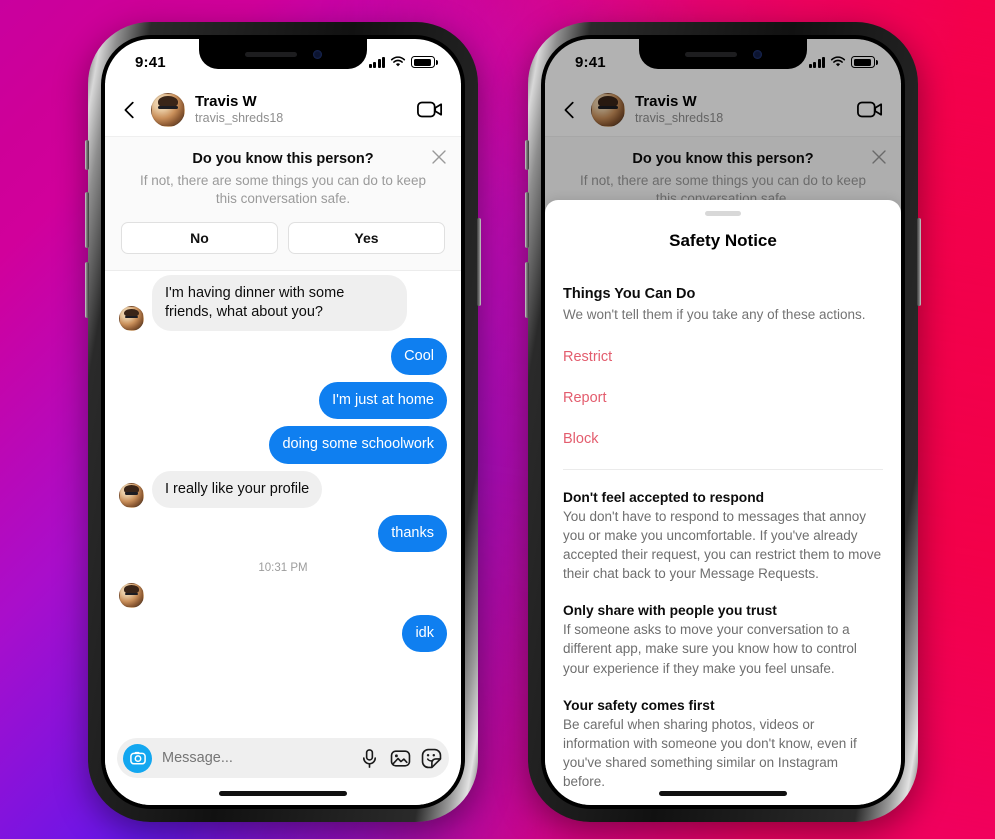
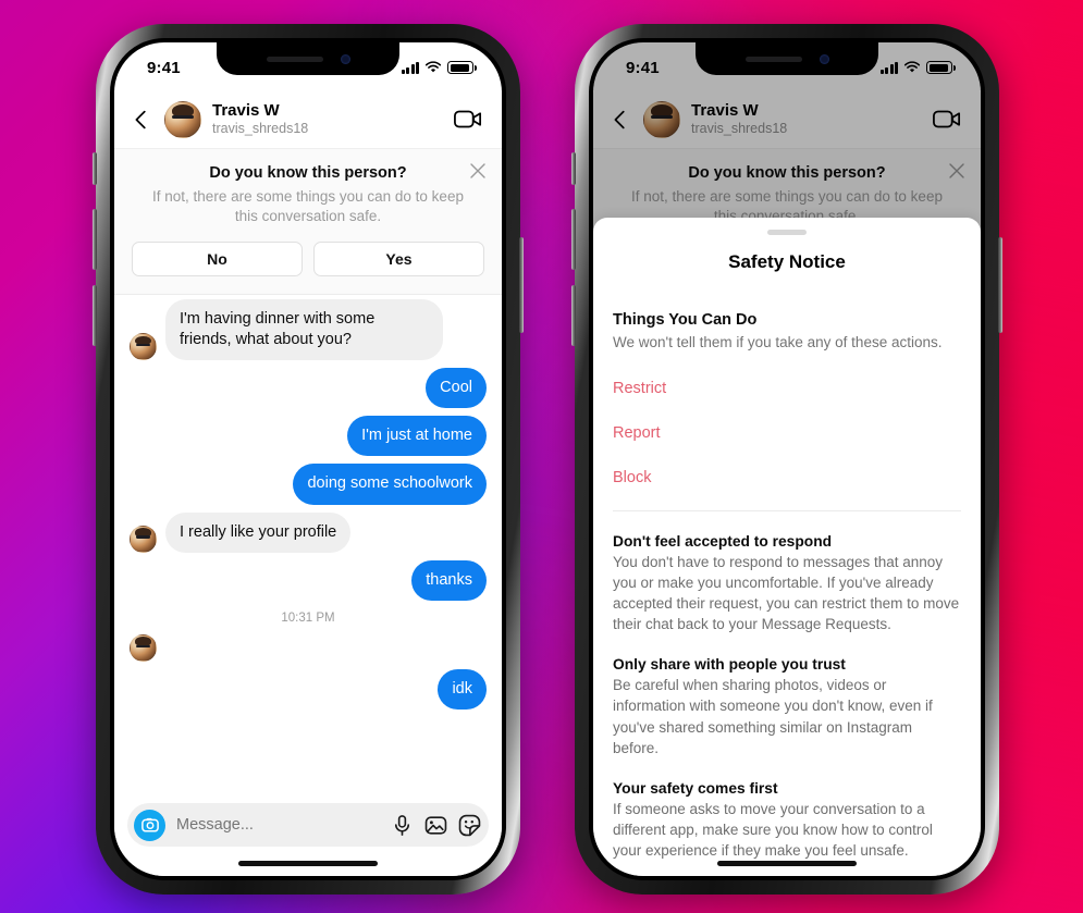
  9:41
  Travis W
  travis_shreds18
  Do you know this person?
  If not, there are some things you can do to keep this conversation safe.
  No
  Yes
  I'm having dinner with some friends, what about you?
  Cool
  I'm just at home
  doing some schoolwork
  I really like your profile
  thanks
  10:31 PM
  idk
  Message...
  9:41
  Travis W
  travis_shreds18
  Do you know this person?
  If not, there are some things you can do to keep this conversation safe.
  Safety Notice
  Things You Can Do
  We won't tell them if you take any of these actions.
  Restrict
  Report
  Block
  Don't feel accepted to respond
  You don't have to respond to messages that annoy you or make you uncomfortable. If you've already accepted their request, you can restrict them to move their chat back to your Message Requests.
  Only share with people you trust
- If someone asks to move your conversation to a different app, make sure you know how to control your experience if they make you feel unsafe.
+ Be careful when sharing photos, videos or information with someone you don't know, even if you've shared something similar on Instagram before.
  Your safety comes first
- Be careful when sharing photos, videos or information with someone you don't know, even if you've shared something similar on Instagram before.
+ If someone asks to move your conversation to a different app, make sure you know how to control your experience if they make you feel unsafe.
